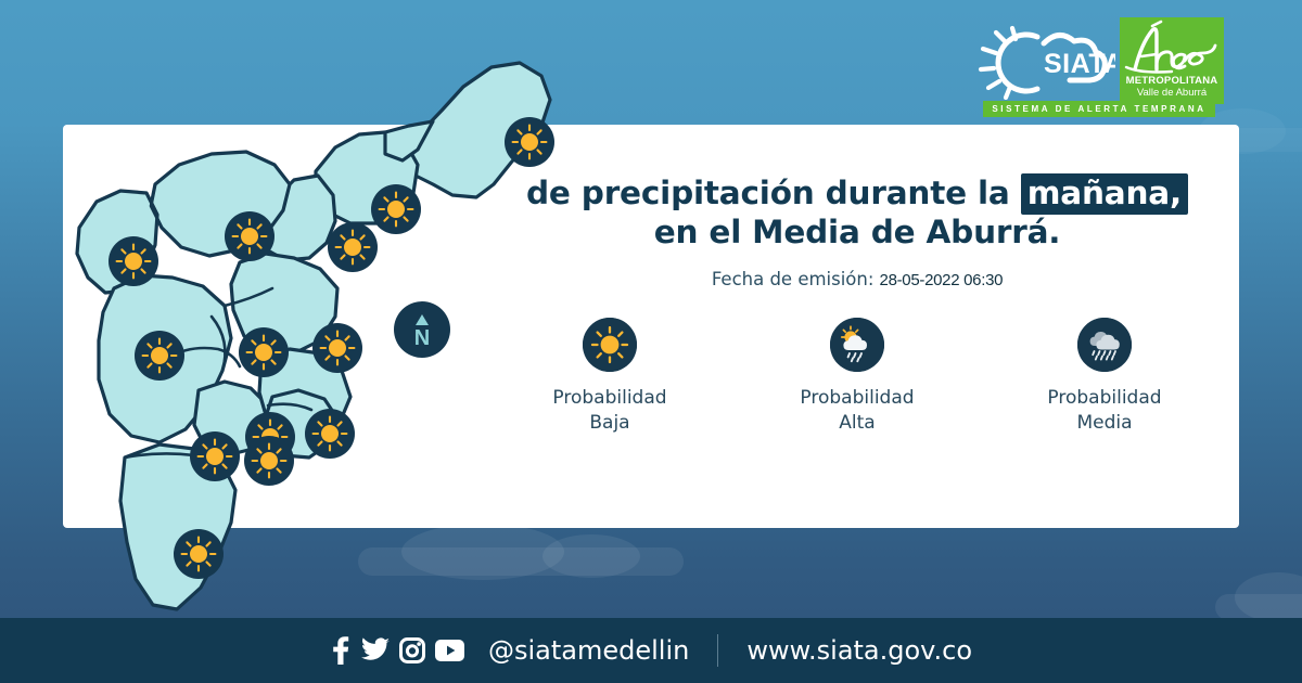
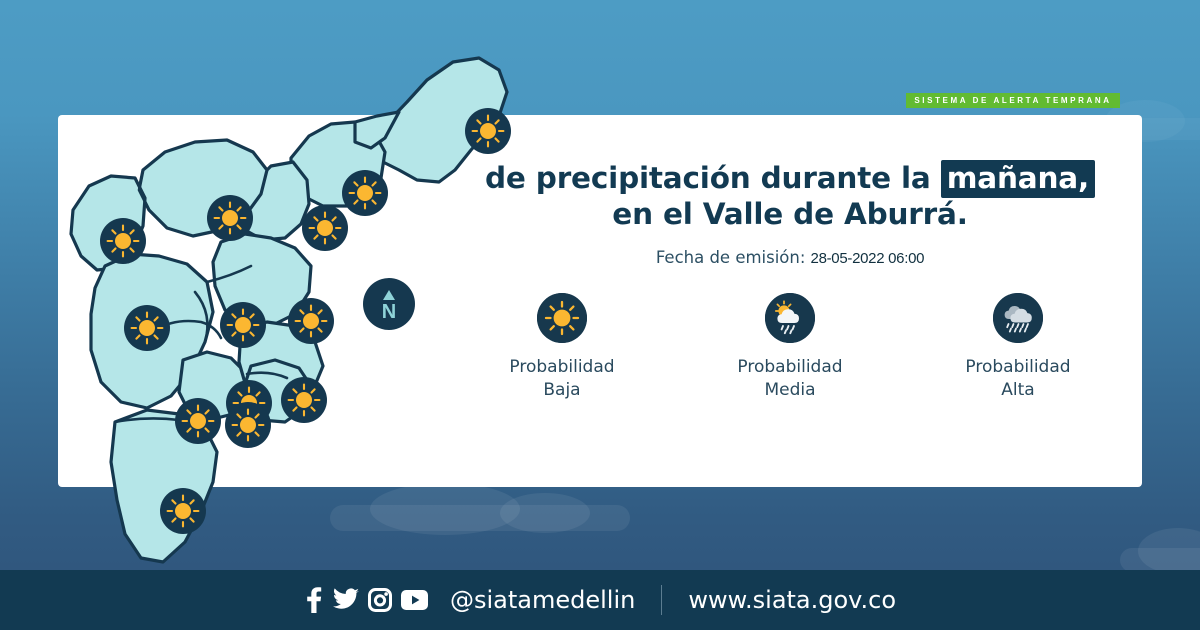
- SIATA
- METROPOLITANA
- Valle de Aburrá
  SISTEMA DE ALERTA TEMPRANA
  N
  de precipitación durante la mañana,
- en el Media de Aburrá.
+ en el Valle de Aburrá.
- Fecha de emisión: 28-05-2022 06:30
+ Fecha de emisión: 28-05-2022 06:00
  Probabilidad
  Baja
  Probabilidad
- Alta
+ Media
  Probabilidad
- Media
+ Alta
  @siatamedellin
  www.siata.gov.co
